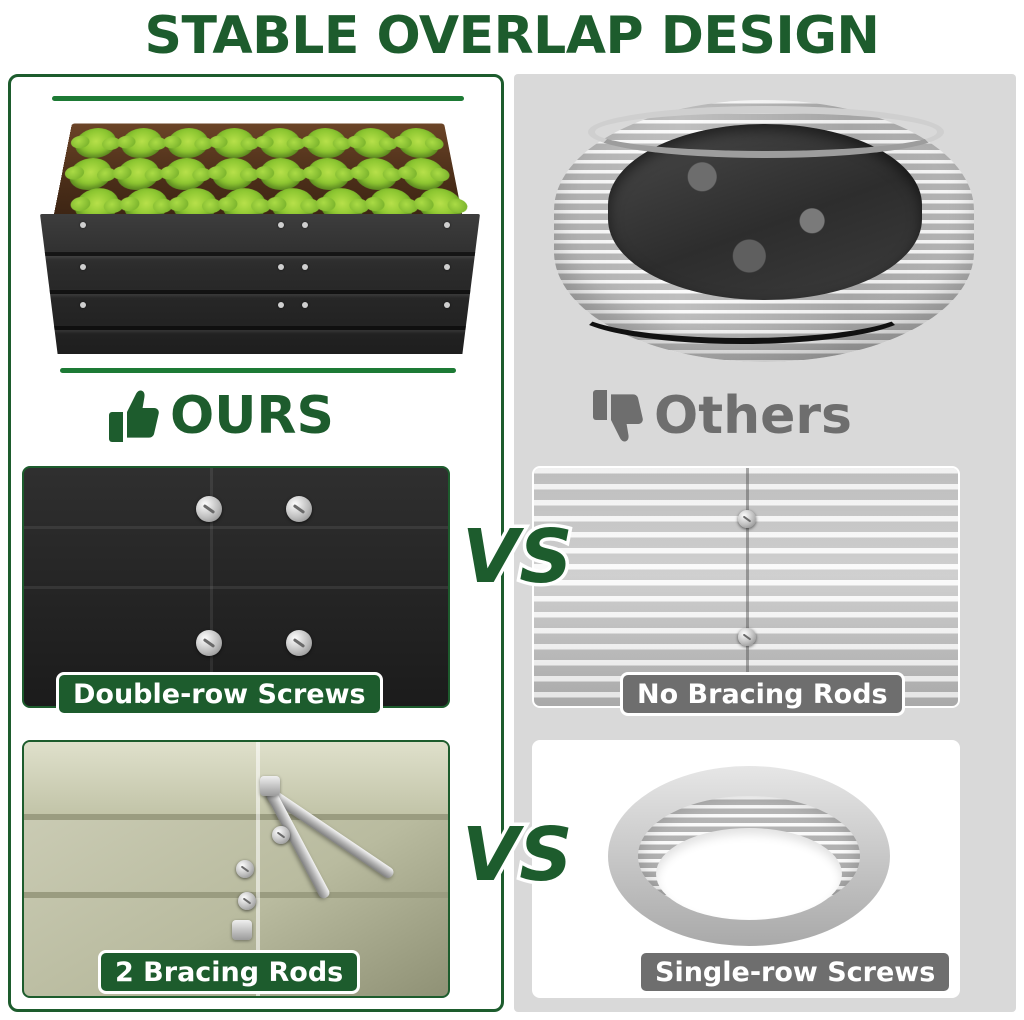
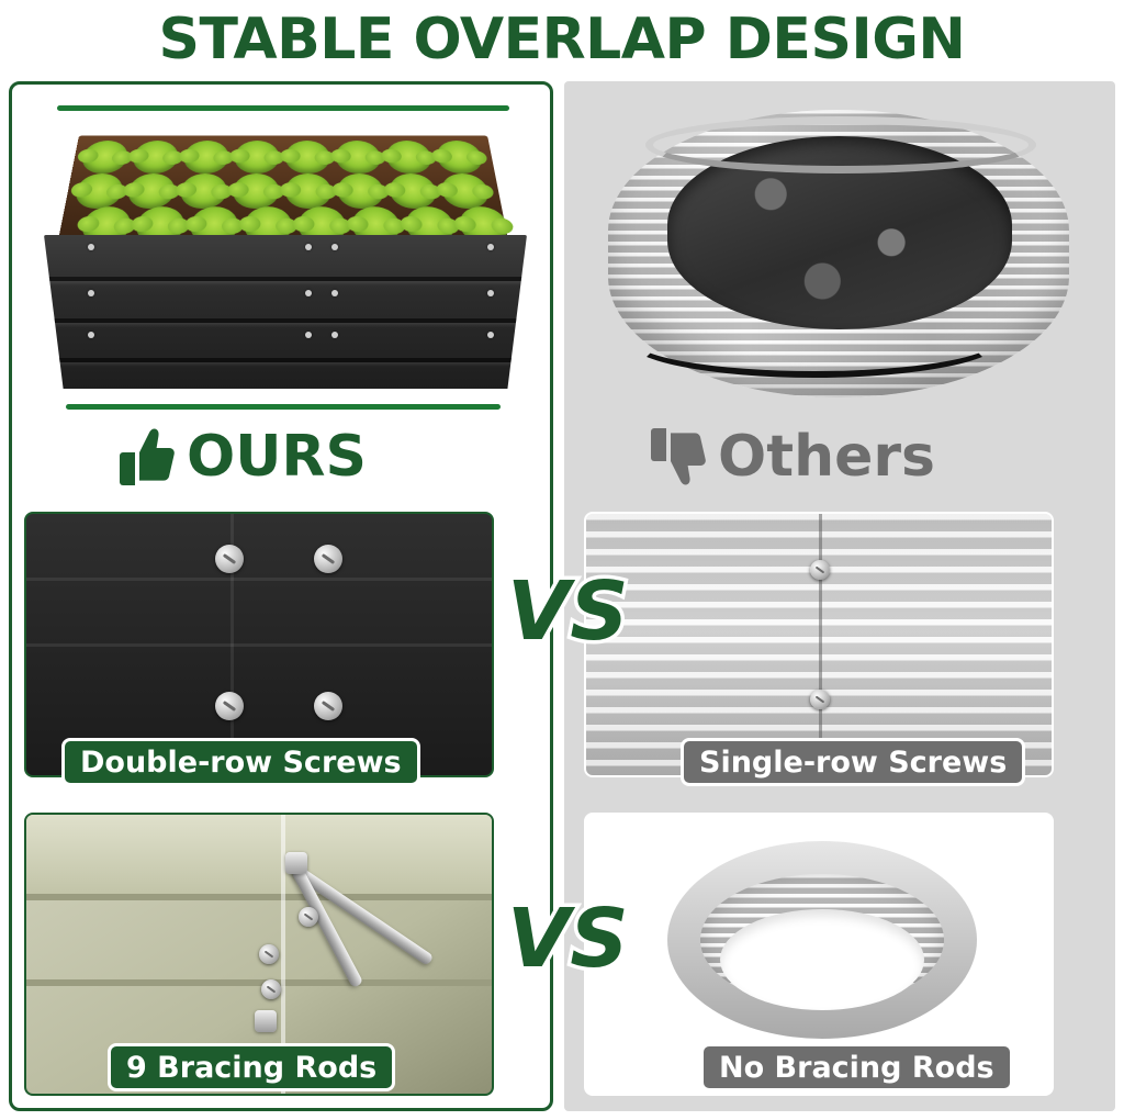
  STABLE OVERLAP DESIGN
  OURS
  Others
  Double-row Screws
- No Bracing Rods
+ Single-row Screws
  VS
- 2 Bracing Rods
+ 9 Bracing Rods
- Single-row Screws
+ No Bracing Rods
  VS
